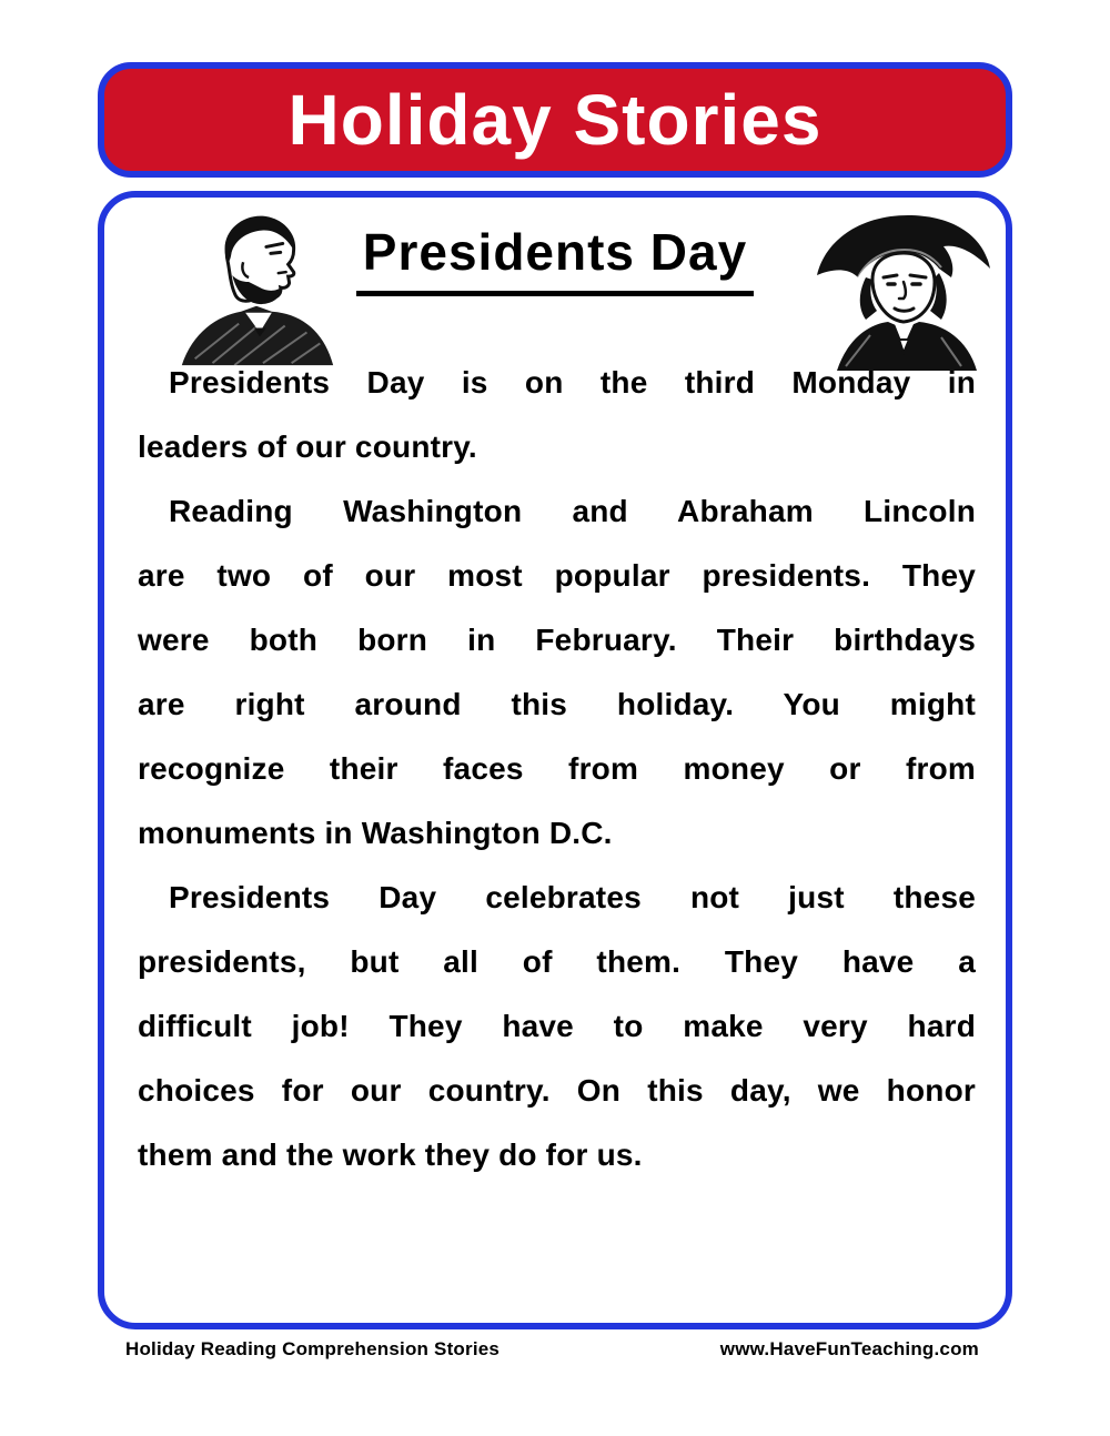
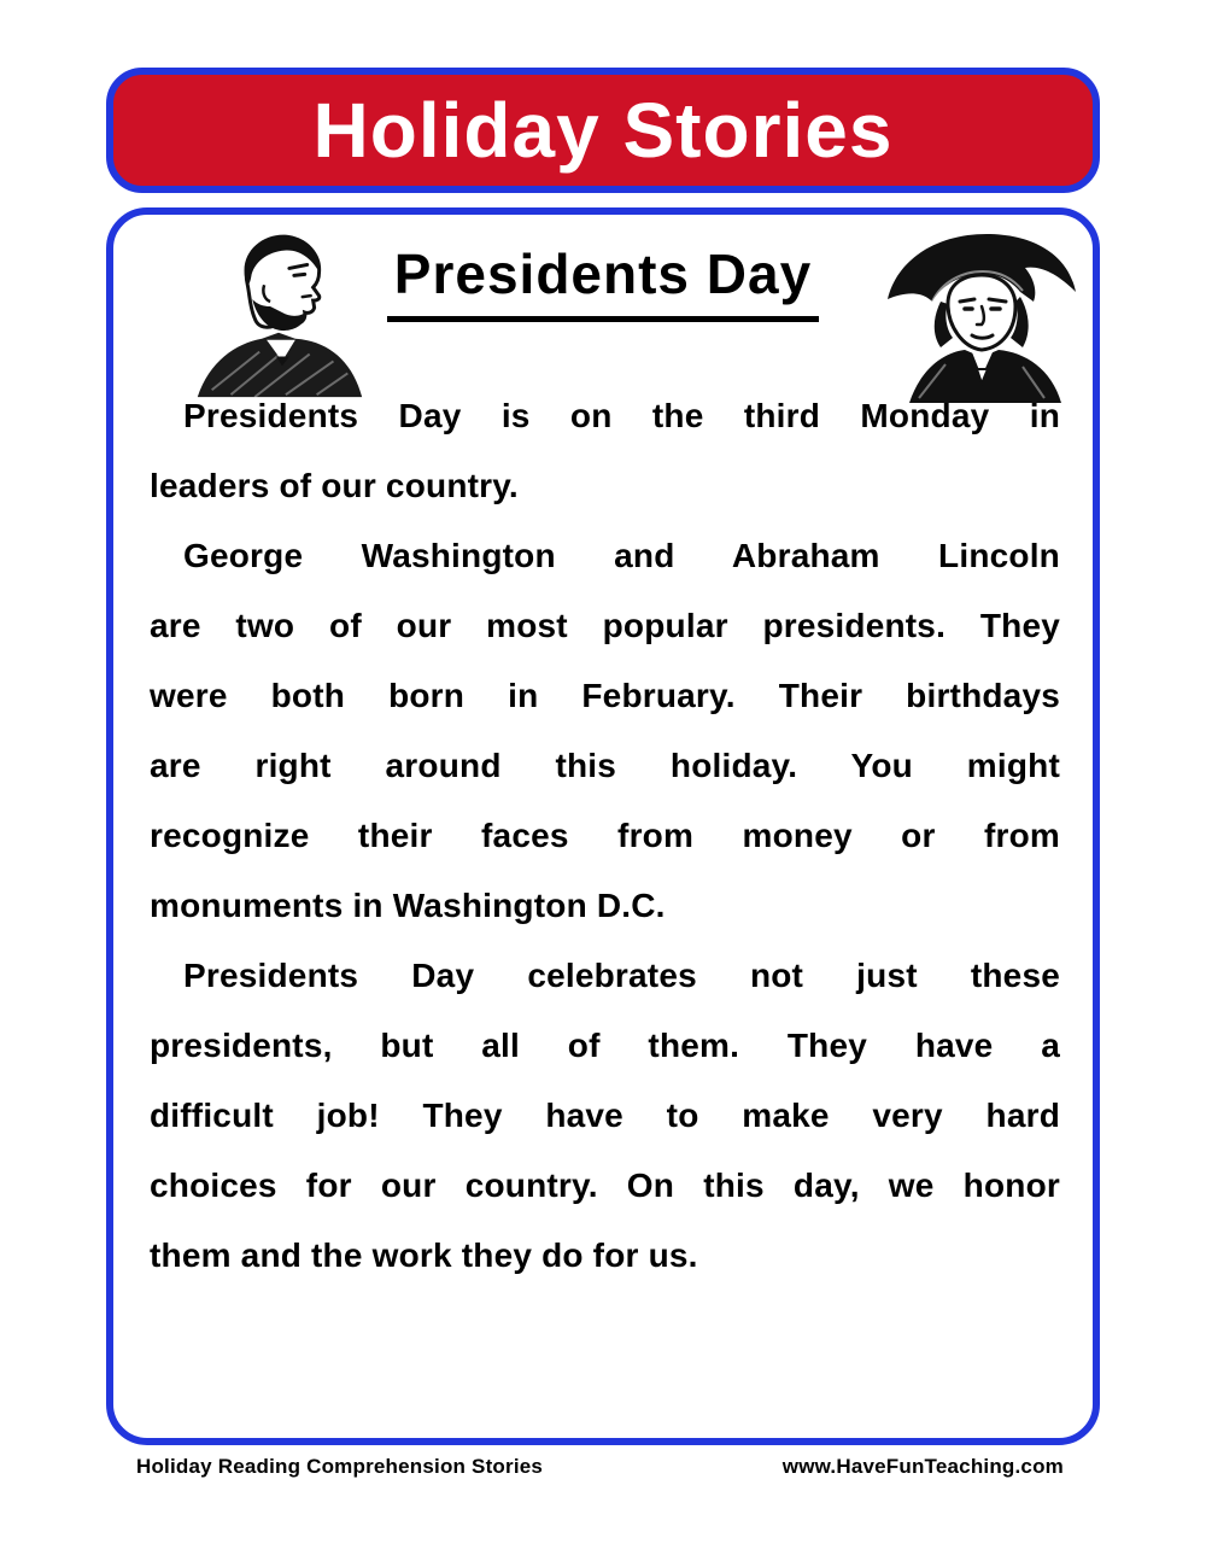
  Holiday Stories
  Presidents Day
  Presidents Day is on the third Monday in
  leaders of our country.
- Reading Washington and Abraham Lincoln
+ George Washington and Abraham Lincoln
  are two of our most popular presidents. They
  were both born in February. Their birthdays
  are right around this holiday. You might
  recognize their faces from money or from
  monuments in Washington D.C.
  Presidents Day celebrates not just these
  presidents, but all of them. They have a
  difficult job! They have to make very hard
  choices for our country. On this day, we honor
  them and the work they do for us.
  Holiday Reading Comprehension Stories
  www.HaveFunTeaching.com
